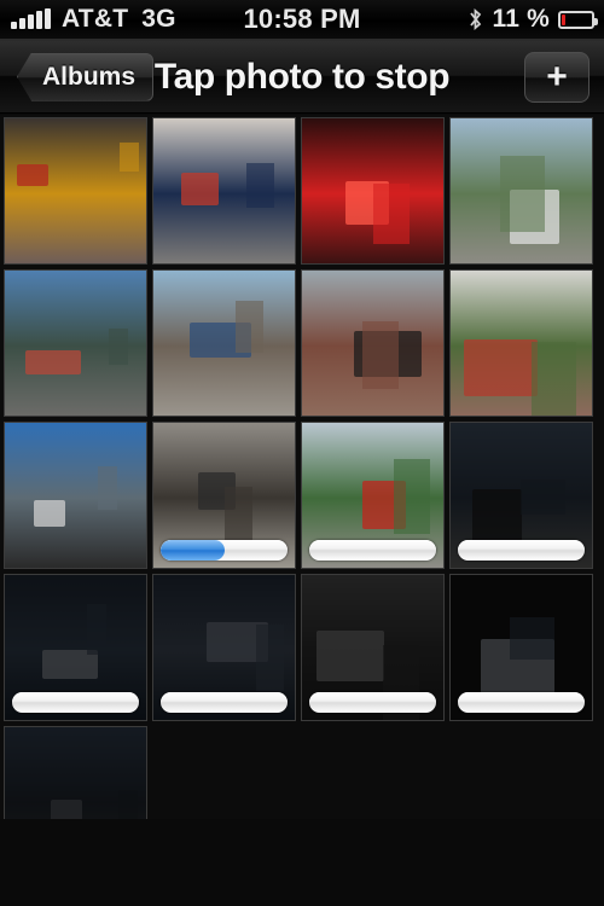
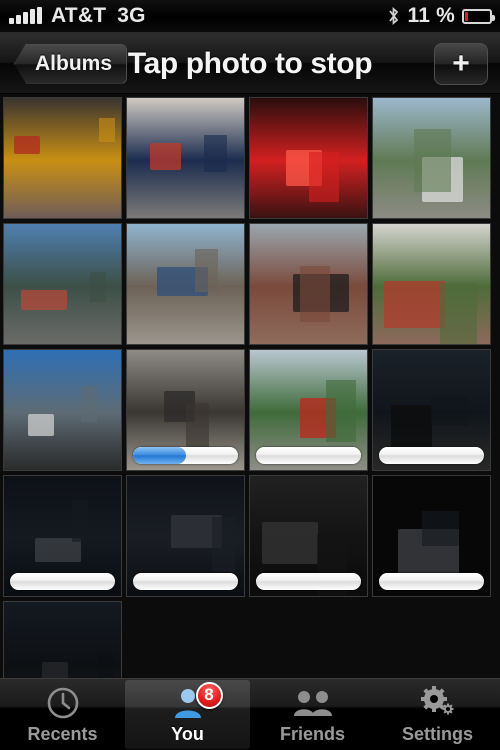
  AT&T
  3G
- 10:58 PM
  11 %
  Albums
  Tap photo to stop
  +
+ Recents
+ 8
+ You
+ Friends
+ Settings
